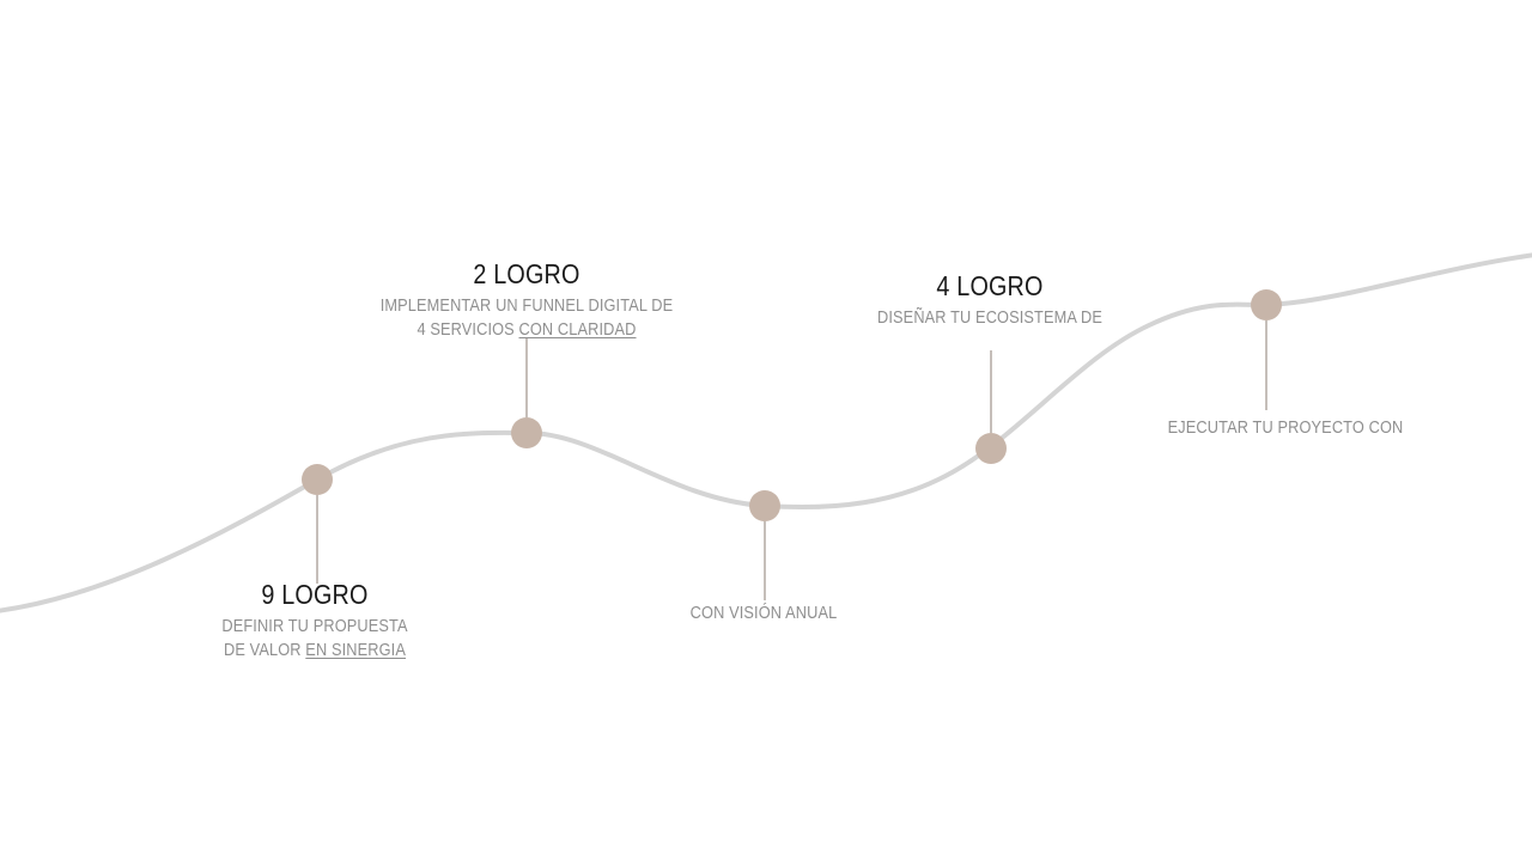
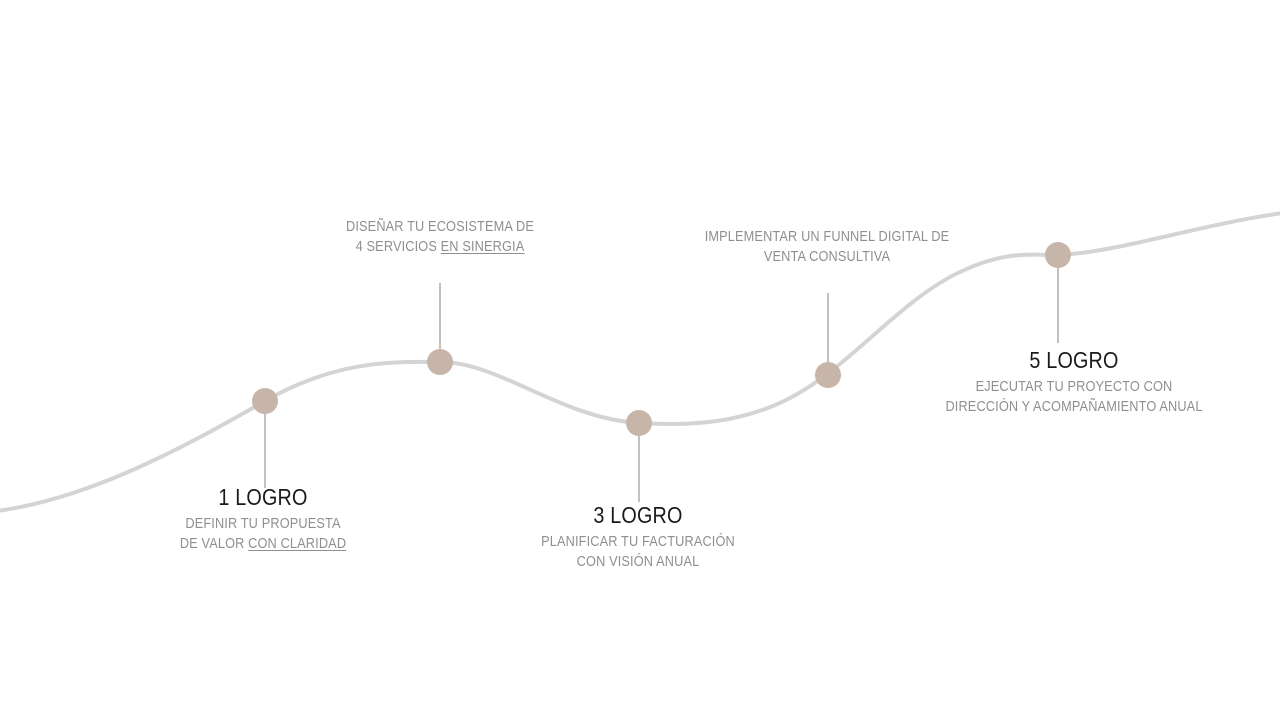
- 9 LOGRO
+ 1 LOGRO
  DEFINIR TU PROPUESTA
- DE VALOR EN SINERGIA
+ DE VALOR CON CLARIDAD
- 2 LOGRO
- IMPLEMENTAR UN FUNNEL DIGITAL DE
+ DISEÑAR TU ECOSISTEMA DE
- 4 SERVICIOS CON CLARIDAD
+ 4 SERVICIOS EN SINERGIA
+ 3 LOGRO
+ PLANIFICAR TU FACTURACIÓN
  CON VISIÓN ANUAL
- 4 LOGRO
- DISEÑAR TU ECOSISTEMA DE
+ IMPLEMENTAR UN FUNNEL DIGITAL DE
+ VENTA CONSULTIVA
+ 5 LOGRO
  EJECUTAR TU PROYECTO CON
+ DIRECCIÓN Y ACOMPAÑAMIENTO ANUAL
